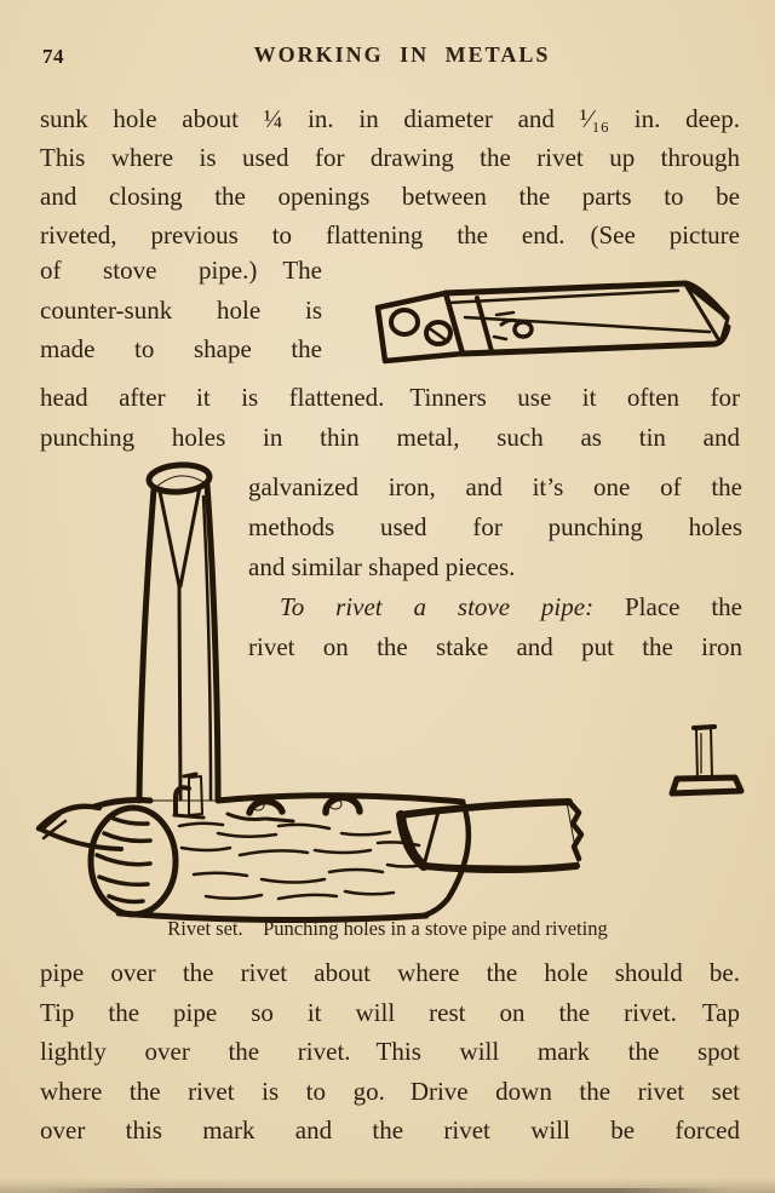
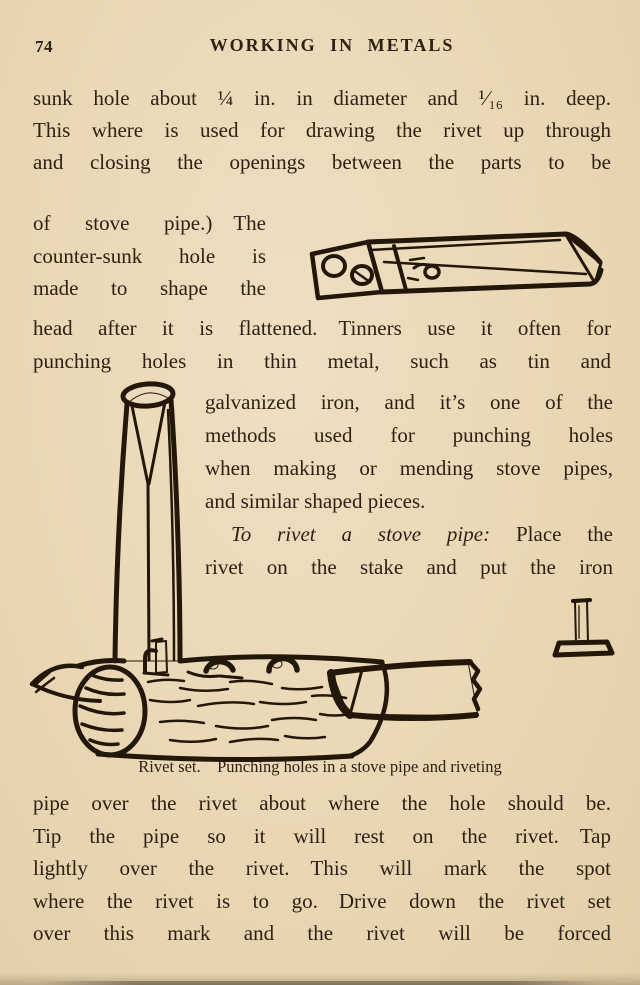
  74
  WORKING IN METALS
  sunk hole about ¼ in. in diameter and ¹⁄₁₆ in. deep.
  This where is used for drawing the rivet up through
  and closing the openings between the parts to be
- riveted, previous to flattening the end. (See picture
  of stove pipe.) The
  counter-sunk hole is
  made to shape the
  head after it is flattened. Tinners use it often for
  punching holes in thin metal, such as tin and
  galvanized iron, and it’s one of the
  methods used for punching holes
+ when making or mending stove pipes,
  and similar shaped pieces.
  To rivet a stove pipe: Place the
  rivet on the stake and put the iron
  Rivet set. Punching holes in a stove pipe and riveting
  pipe over the rivet about where the hole should be.
  Tip the pipe so it will rest on the rivet. Tap
  lightly over the rivet. This will mark the spot
  where the rivet is to go. Drive down the rivet set
  over this mark and the rivet will be forced
